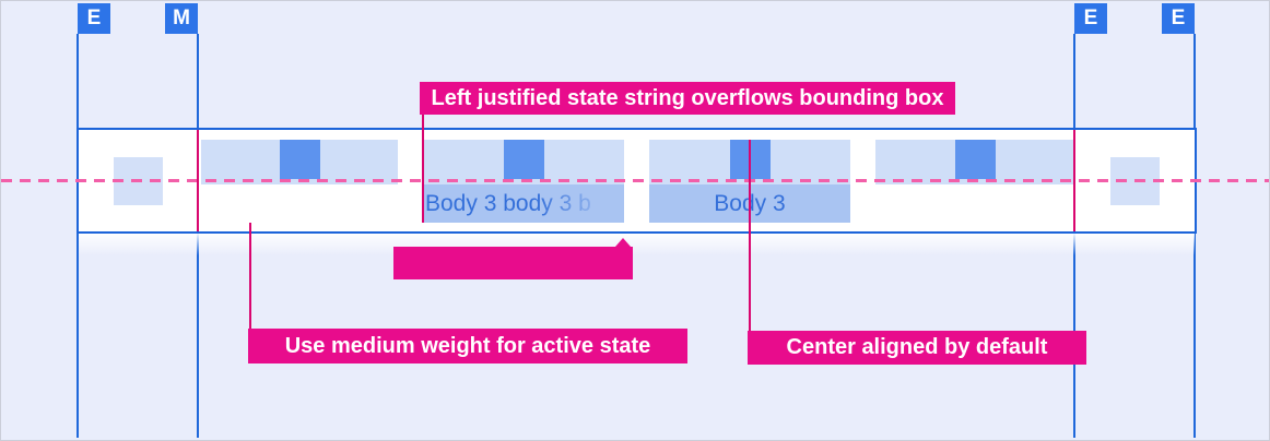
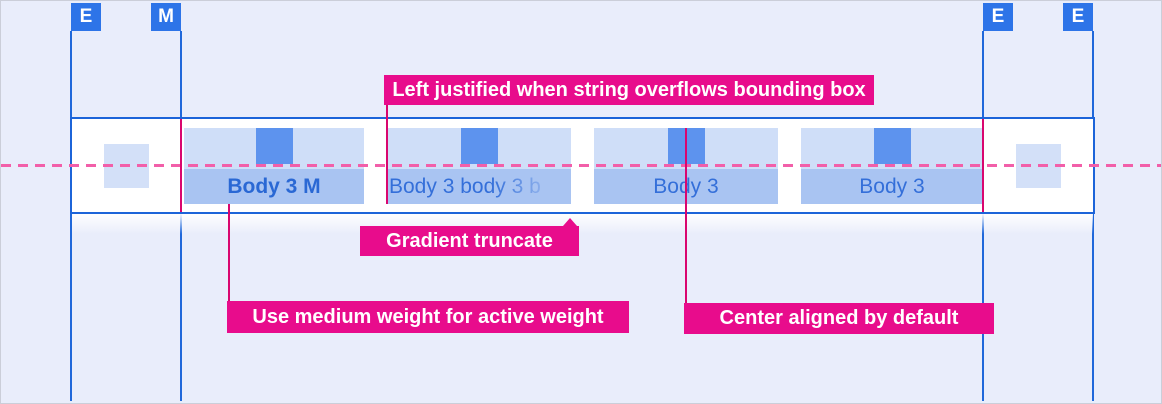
  E
  M
  E
  E
+ Body 3 M
  Body 3 bod
  Boy 3
+ Body 3
- Left justified state string overflows bounding box
+ Left justified when string overflows bounding box
+ Gradient truncate
- Use medium weight for active state
+ Use medium weight for active weight
  Center aligned by default
